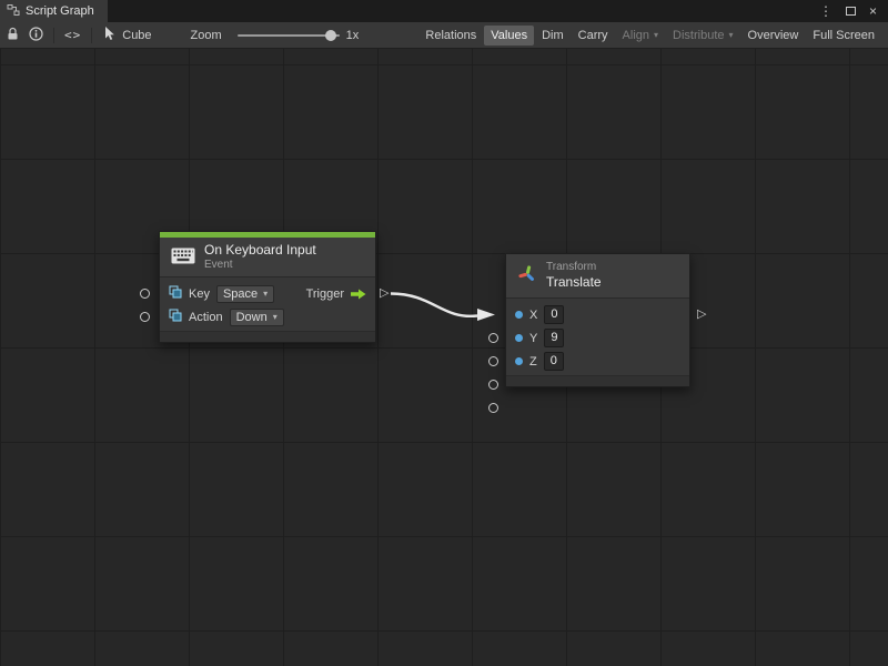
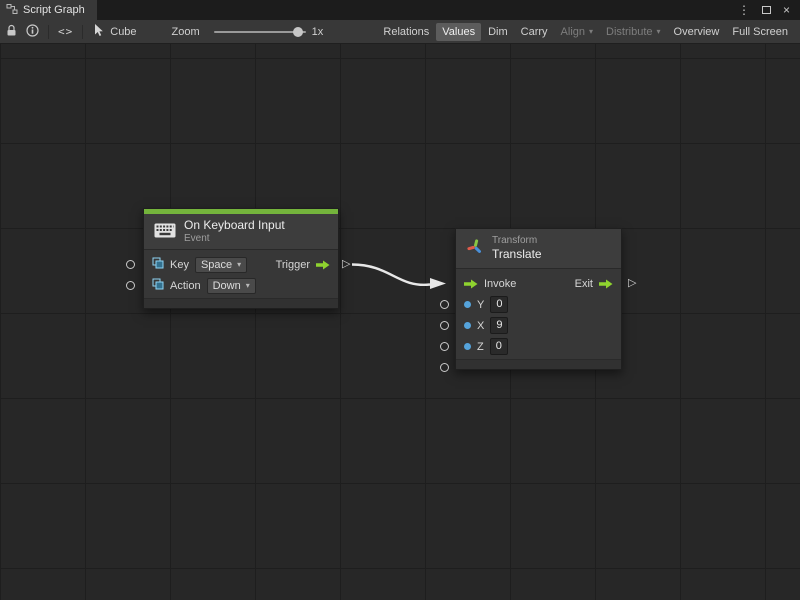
  Script Graph
  ⋮
  ×
  <>
  Cube
  Zoom
  1x
  Relations
  Values
  Dim
  Carry
  Align
  ▾
  Distribute
  ▾
  Overview
  Full Screen
  On Keyboard Input
  Event
  Key
  Space
  ▾
  Trigger
  Action
  Down
  ▾
  ▷
  Transform
  Translate
+ Invoke
+ Exit
- X
+ Y
  0
- Y
+ X
  9
  Z
  0
  ▷
